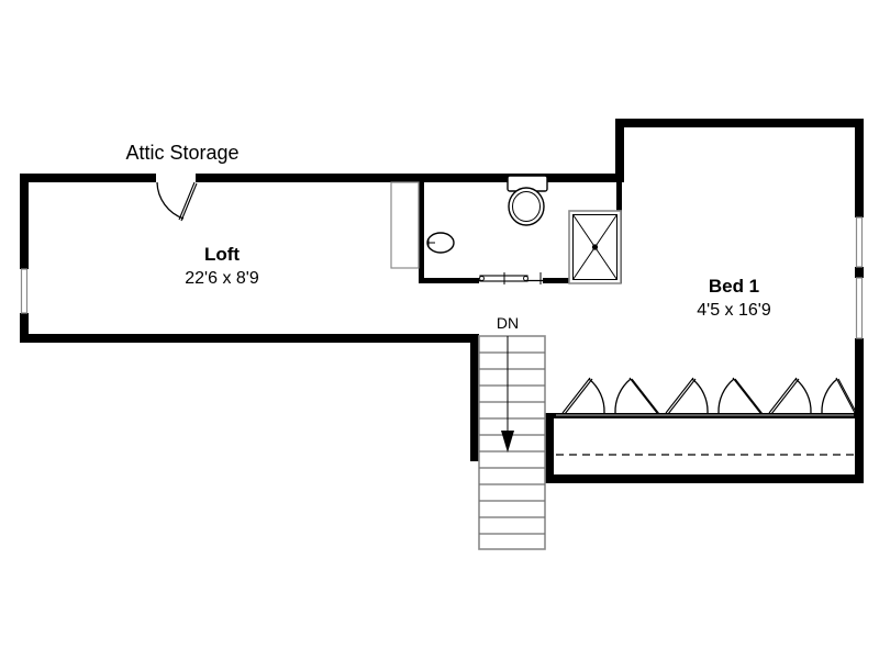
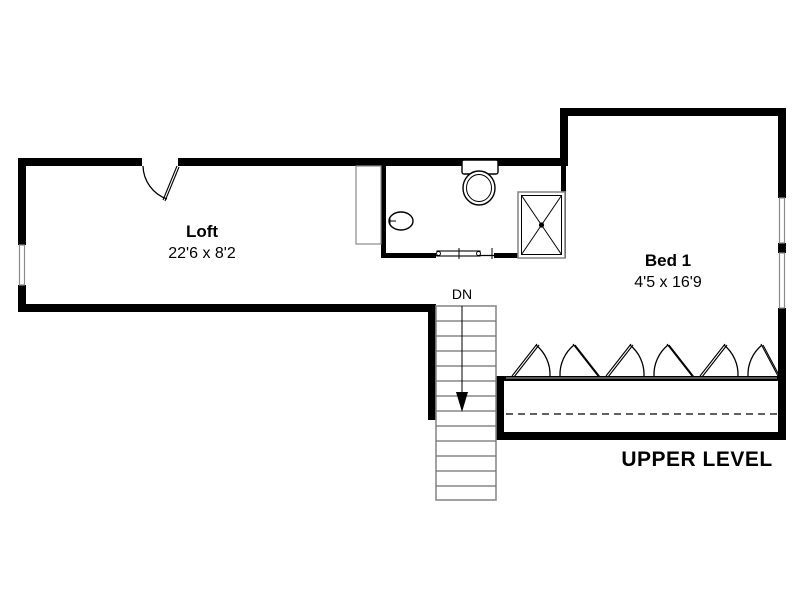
- Attic Storage
  Loft
- 22'6 x 8'9
+ 22'6 x 8'2
  Bed 1
  4'5 x 16'9
  DN
+ UPPER LEVEL
